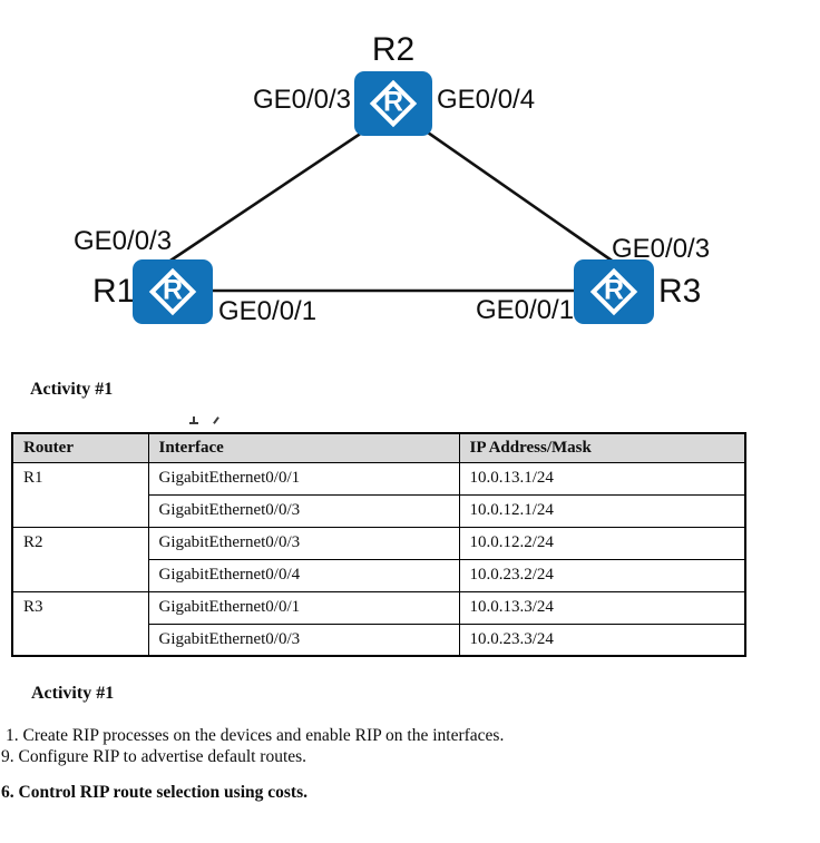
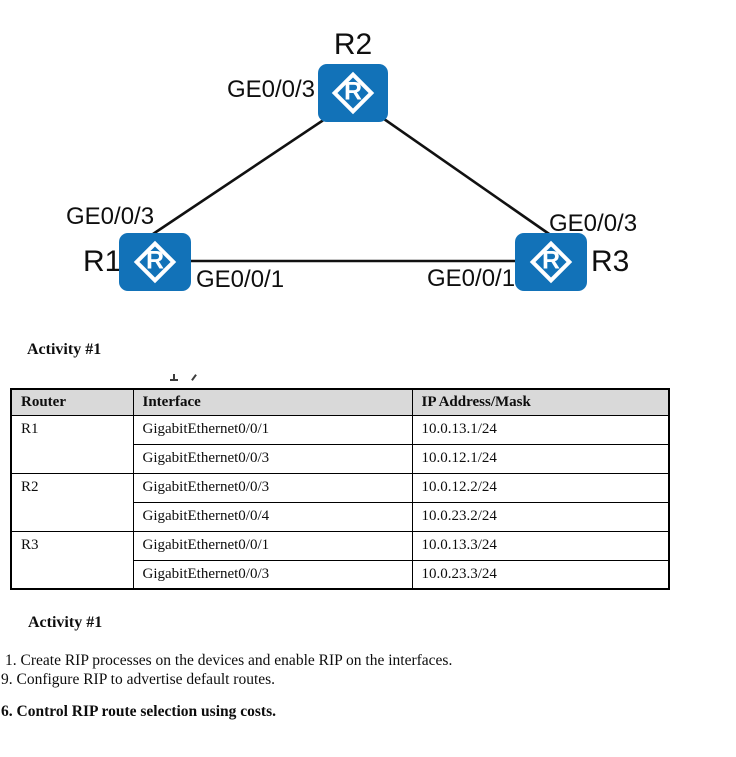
  R2
  R
  GE0/0/3
- GE0/0/4
  GE0/0/3
  R1
  R
  GE0/0/1
  GE0/0/3
  R
  R3
  GE0/0/1
  Activity #1
  Router	Interface	IP Address/Mask
  R1	GigabitEthernet0/0/1	10.0.13.1/24
  GigabitEthernet0/0/3	10.0.12.1/24
  R2	GigabitEthernet0/0/3	10.0.12.2/24
  GigabitEthernet0/0/4	10.0.23.2/24
  R3	GigabitEthernet0/0/1	10.0.13.3/24
  GigabitEthernet0/0/3	10.0.23.3/24
  Activity #1
  1. Create RIP processes on the devices and enable RIP on the interfaces.
  9. Configure RIP to advertise default routes.
  6. Control RIP route selection using costs.
